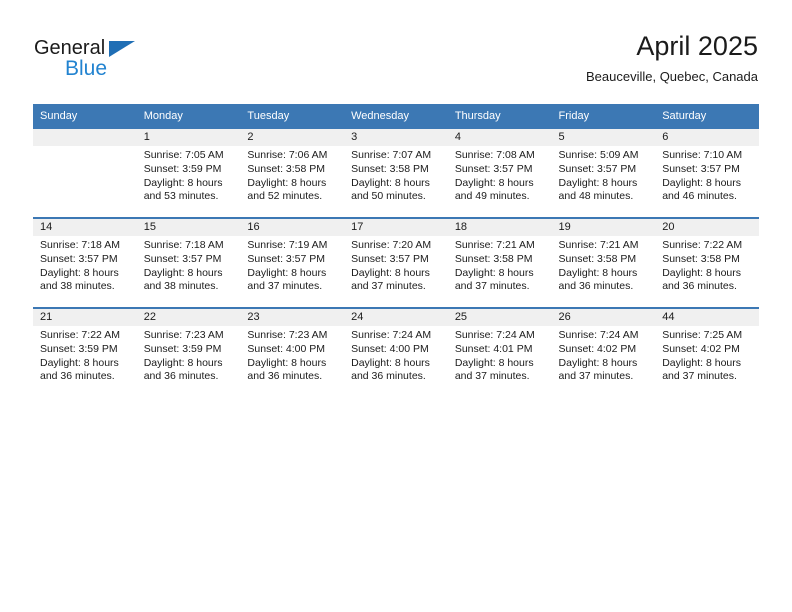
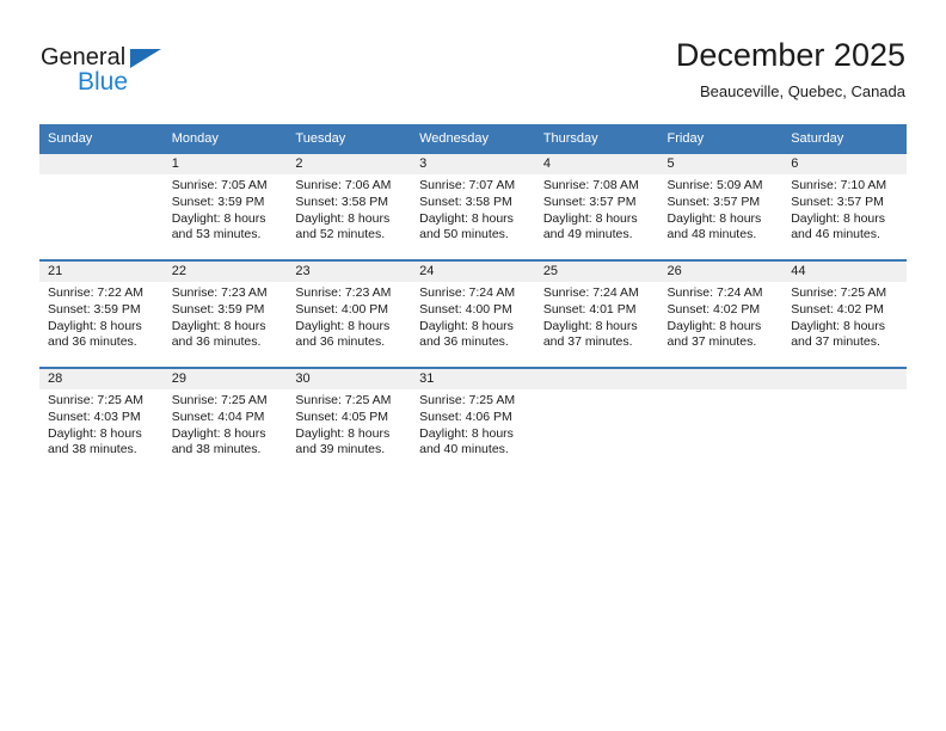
  General
  Blue
- April 2025
+ December 2025
  Beauceville, Quebec, Canada
  Sunday	Monday	Tuesday	Wednesday	Thursday	Friday	Saturday
  	1Sunrise: 7:05 AMSunset: 3:59 PMDaylight: 8 hoursand 53 minutes.	2Sunrise: 7:06 AMSunset: 3:58 PMDaylight: 8 hoursand 52 minutes.	3Sunrise: 7:07 AMSunset: 3:58 PMDaylight: 8 hoursand 50 minutes.	4Sunrise: 7:08 AMSunset: 3:57 PMDaylight: 8 hoursand 49 minutes.	5Sunrise: 5:09 AMSunset: 3:57 PMDaylight: 8 hoursand 48 minutes.	6Sunrise: 7:10 AMSunset: 3:57 PMDaylight: 8 hoursand 46 minutes.
- 14Sunrise: 7:18 AMSunset: 3:57 PMDaylight: 8 hoursand 38 minutes.	15Sunrise: 7:18 AMSunset: 3:57 PMDaylight: 8 hoursand 38 minutes.	16Sunrise: 7:19 AMSunset: 3:57 PMDaylight: 8 hoursand 37 minutes.	17Sunrise: 7:20 AMSunset: 3:57 PMDaylight: 8 hoursand 37 minutes.	18Sunrise: 7:21 AMSunset: 3:58 PMDaylight: 8 hoursand 37 minutes.	19Sunrise: 7:21 AMSunset: 3:58 PMDaylight: 8 hoursand 36 minutes.	20Sunrise: 7:22 AMSunset: 3:58 PMDaylight: 8 hoursand 36 minutes.
  21Sunrise: 7:22 AMSunset: 3:59 PMDaylight: 8 hoursand 36 minutes.	22Sunrise: 7:23 AMSunset: 3:59 PMDaylight: 8 hoursand 36 minutes.	23Sunrise: 7:23 AMSunset: 4:00 PMDaylight: 8 hoursand 36 minutes.	24Sunrise: 7:24 AMSunset: 4:00 PMDaylight: 8 hoursand 36 minutes.	25Sunrise: 7:24 AMSunset: 4:01 PMDaylight: 8 hoursand 37 minutes.	26Sunrise: 7:24 AMSunset: 4:02 PMDaylight: 8 hoursand 37 minutes.	44Sunrise: 7:25 AMSunset: 4:02 PMDaylight: 8 hoursand 37 minutes.
+ 28Sunrise: 7:25 AMSunset: 4:03 PMDaylight: 8 hoursand 38 minutes.	29Sunrise: 7:25 AMSunset: 4:04 PMDaylight: 8 hoursand 38 minutes.	30Sunrise: 7:25 AMSunset: 4:05 PMDaylight: 8 hoursand 39 minutes.	31Sunrise: 7:25 AMSunset: 4:06 PMDaylight: 8 hoursand 40 minutes.
